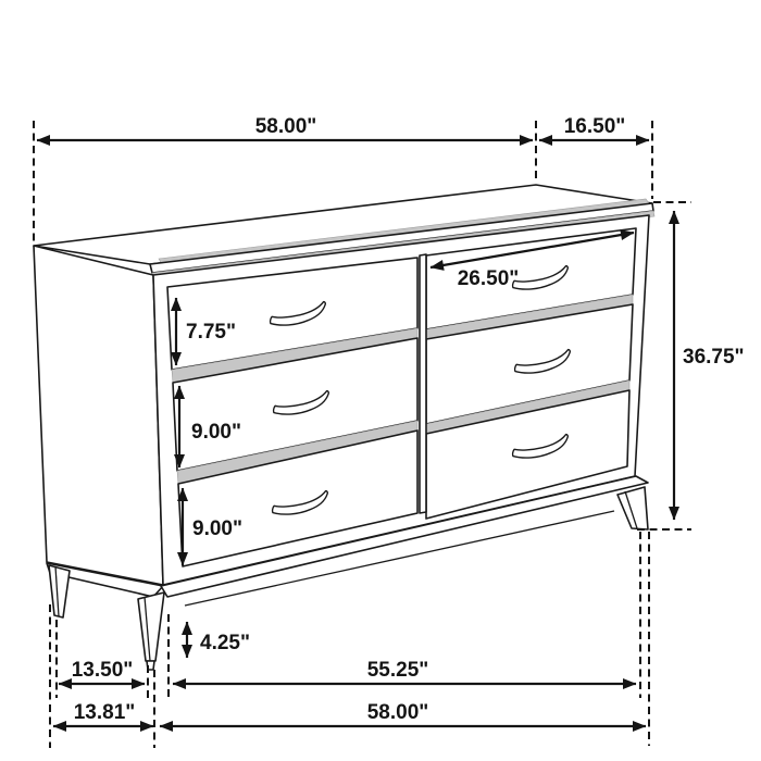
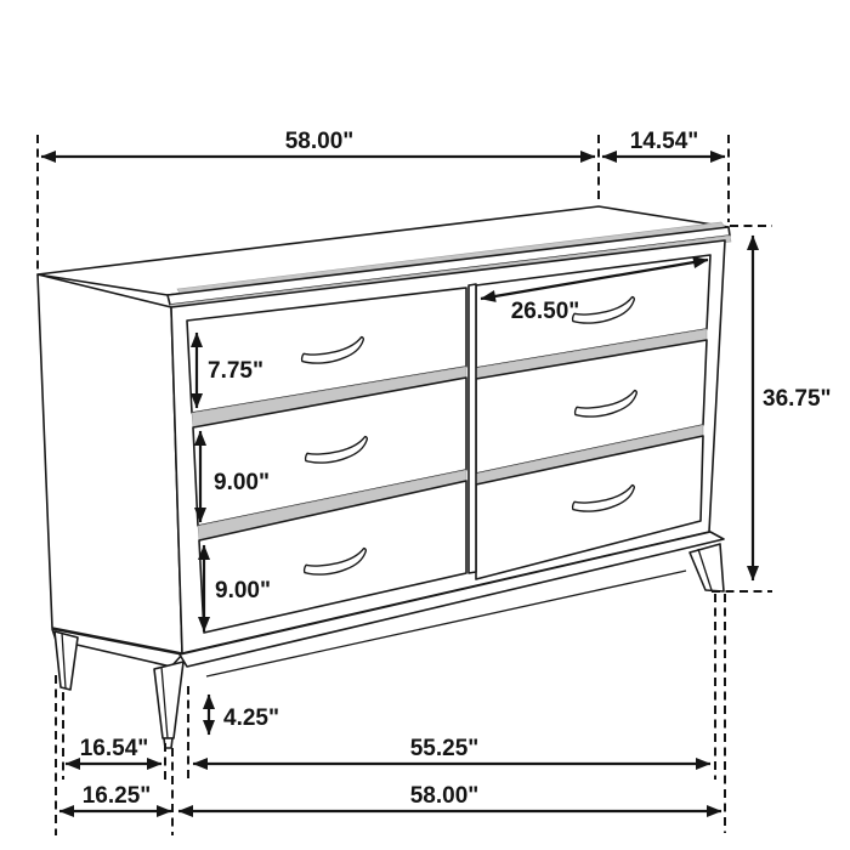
  58.00"
- 16.50"
+ 14.54"
  26.50"
  7.75"
  9.00"
  9.00"
  36.75"
  4.25"
- 13.50"
+ 16.54"
  55.25"
- 13.81"
+ 16.25"
  58.00"
